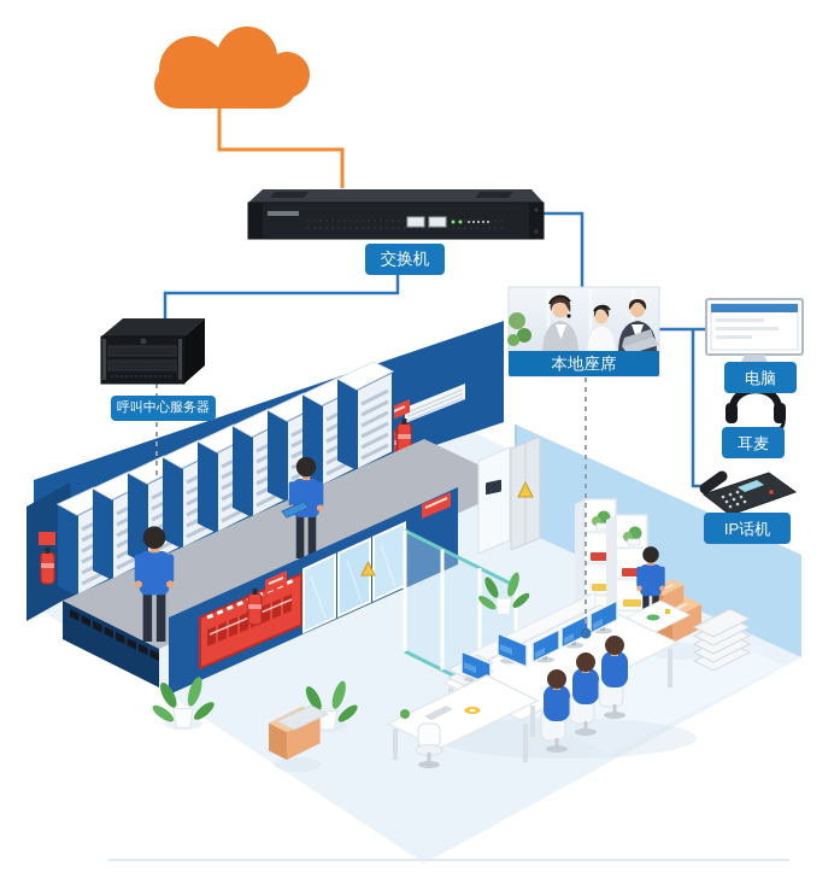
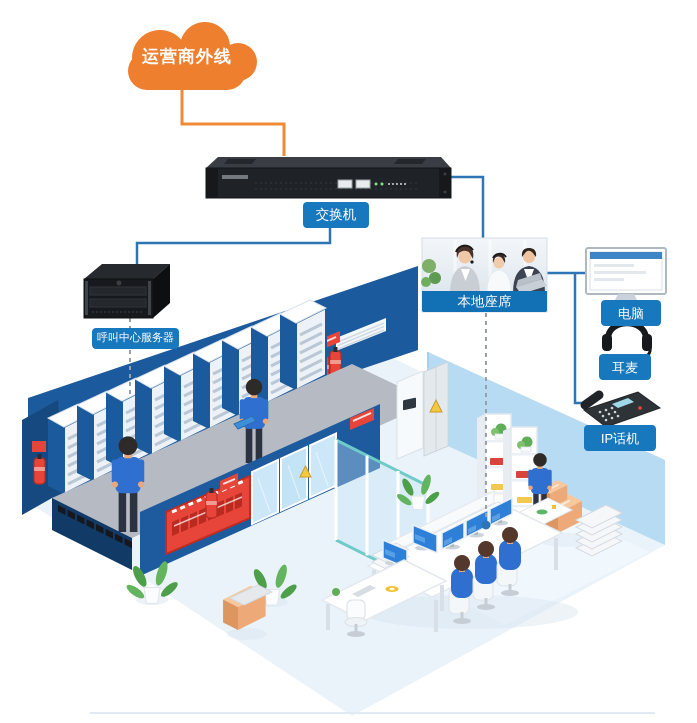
+ 运营商外线
  交换机
  呼叫中心服务器
  本地座席
  电脑
  耳麦
  IP话机
